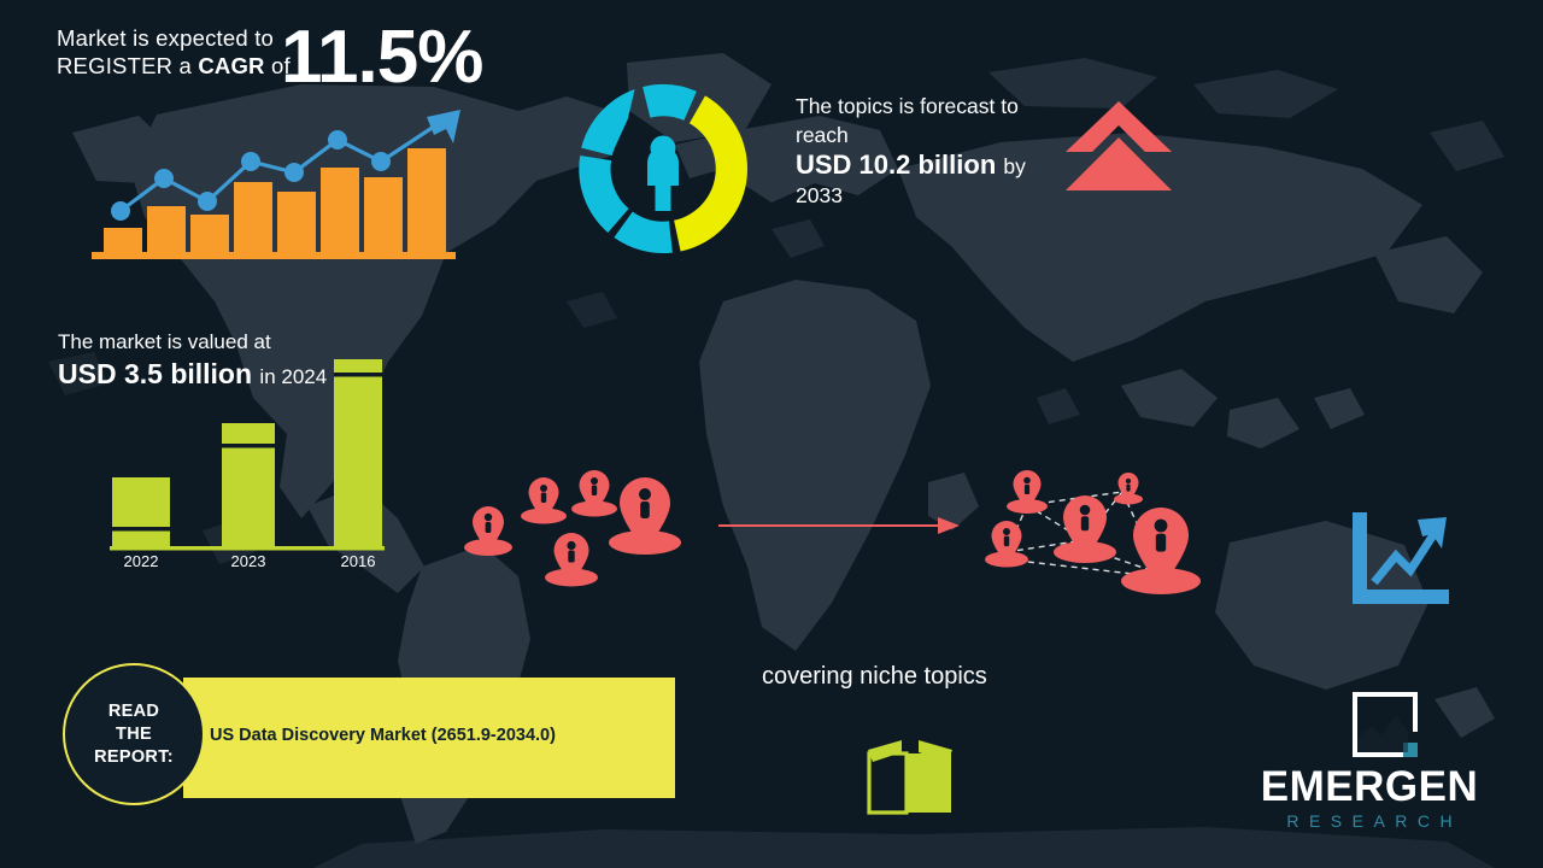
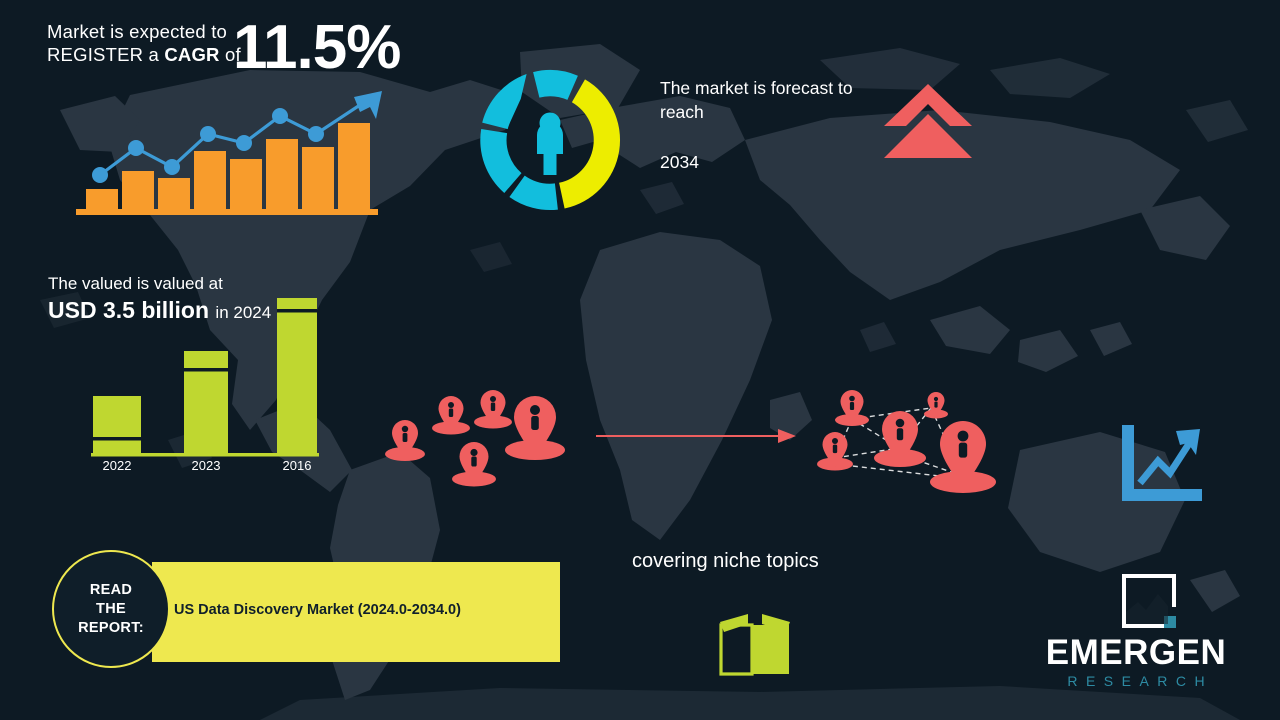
  Market is expected to
  REGISTER a CAGR of
  11.5%
- The topics is forecast to reach
+ The market is forecast to reach
- USD 10.2 billion by
- 2033
+ 2034
- The market is valued at
+ The valued is valued at
  USD 3.5 billion in 2024
  2022
  2023
  2016
- US Data Discovery Market (2651.9-2034.0)
+ US Data Discovery Market (2024.0-2034.0)
  READ
  THE
  REPORT:
  covering niche topics
  EMERGEN
  RESEARCH
